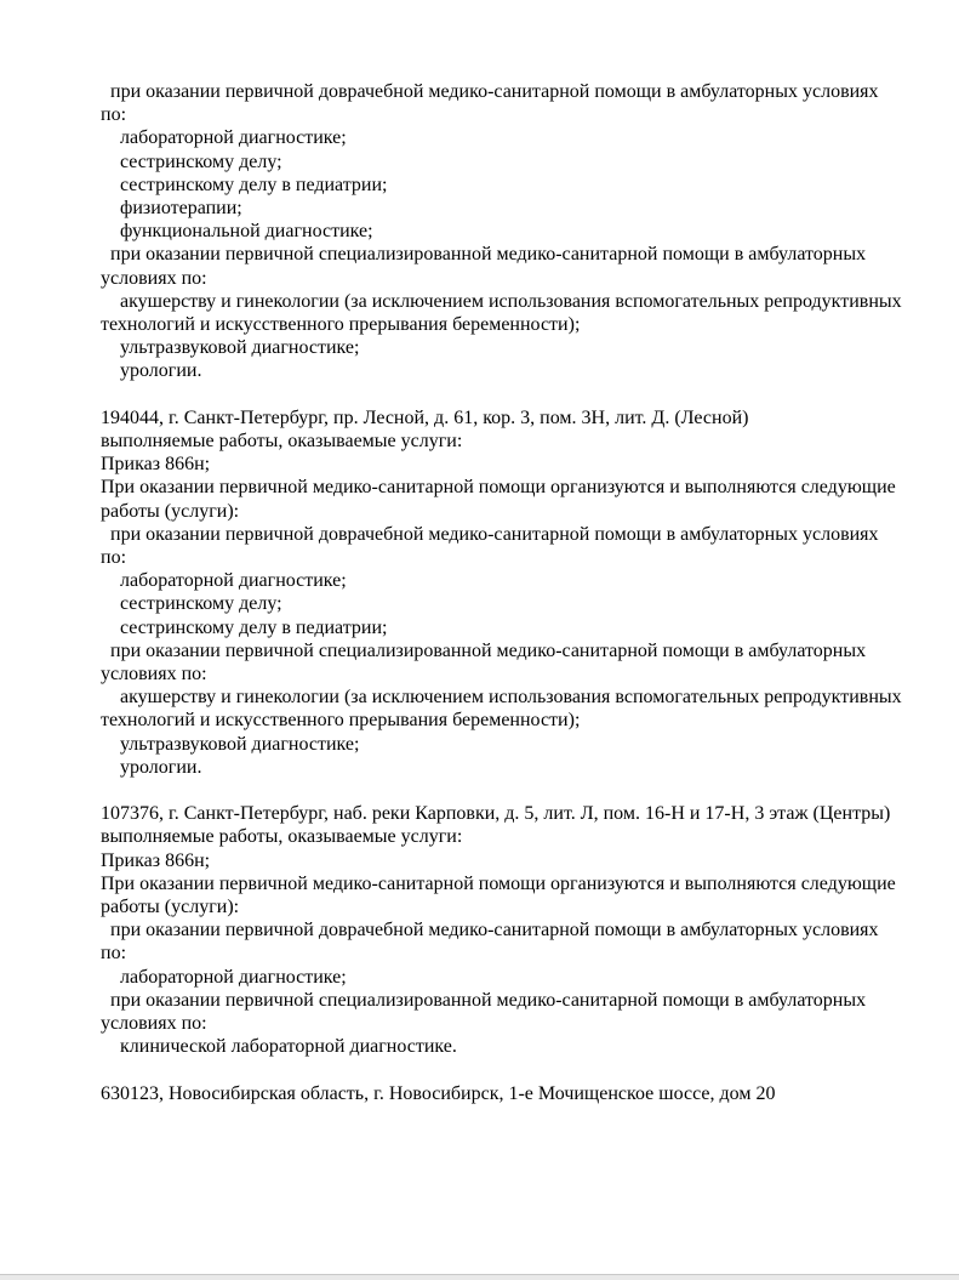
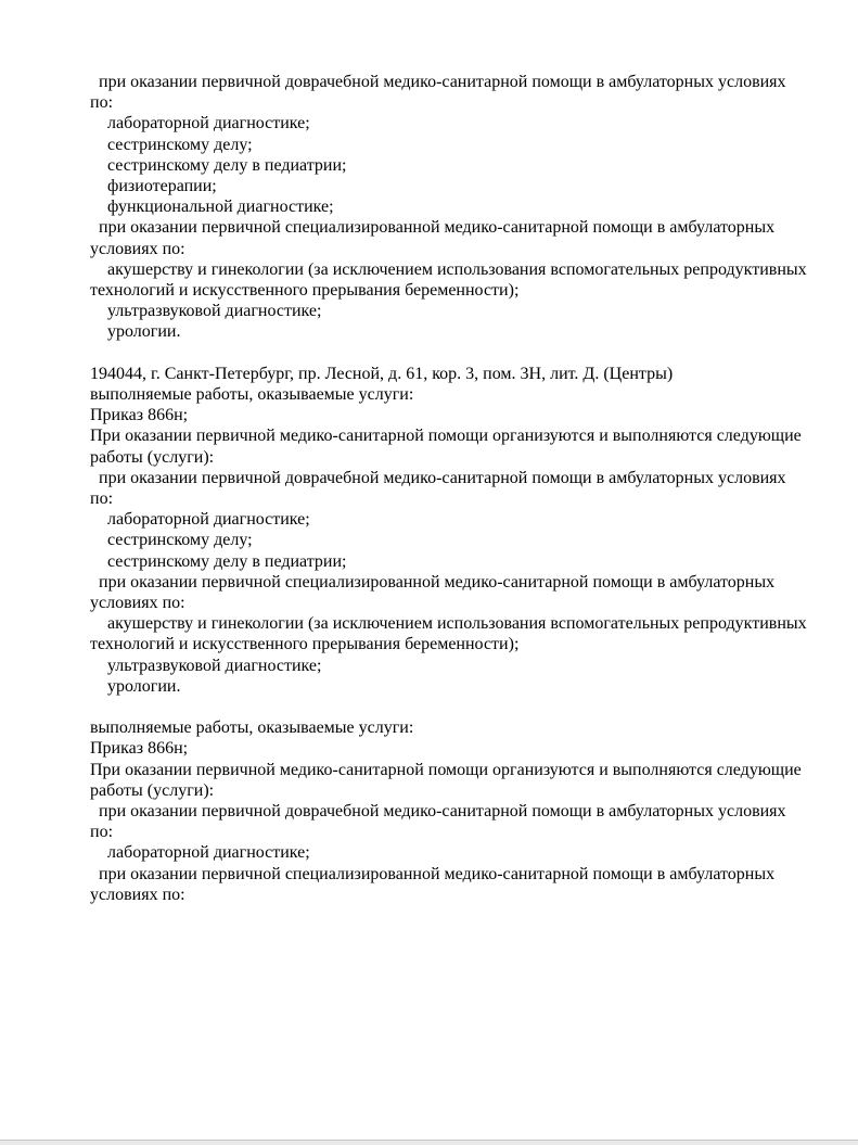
  при оказании первичной доврачебной медико-санитарной помощи в амбулаторных условиях
  по:
  лабораторной диагностике;
  сестринскому делу;
  сестринскому делу в педиатрии;
  физиотерапии;
  функциональной диагностике;
  при оказании первичной специализированной медико-санитарной помощи в амбулаторных
  условиях по:
  акушерству и гинекологии (за исключением использования вспомогательных репродуктивных
  технологий и искусственного прерывания беременности);
  ультразвуковой диагностике;
  урологии.
- 194044, г. Санкт-Петербург, пр. Лесной, д. 61, кор. 3, пом. 3Н, лит. Д. (Лесной)
+ 194044, г. Санкт-Петербург, пр. Лесной, д. 61, кор. 3, пом. 3Н, лит. Д. (Центры)
  выполняемые работы, оказываемые услуги:
  Приказ 866н;
  При оказании первичной медико-санитарной помощи организуются и выполняются следующие
  работы (услуги):
  при оказании первичной доврачебной медико-санитарной помощи в амбулаторных условиях
  по:
  лабораторной диагностике;
  сестринскому делу;
  сестринскому делу в педиатрии;
  при оказании первичной специализированной медико-санитарной помощи в амбулаторных
  условиях по:
  акушерству и гинекологии (за исключением использования вспомогательных репродуктивных
  технологий и искусственного прерывания беременности);
  ультразвуковой диагностике;
  урологии.
- 107376, г. Санкт-Петербург, наб. реки Карповки, д. 5, лит. Л, пом. 16-Н и 17-Н, 3 этаж (Центры)
  выполняемые работы, оказываемые услуги:
  Приказ 866н;
  При оказании первичной медико-санитарной помощи организуются и выполняются следующие
  работы (услуги):
  при оказании первичной доврачебной медико-санитарной помощи в амбулаторных условиях
  по:
  лабораторной диагностике;
  при оказании первичной специализированной медико-санитарной помощи в амбулаторных
  условиях по:
- клинической лабораторной диагностике.
- 630123, Новосибирская область, г. Новосибирск, 1-е Мочищенское шоссе, дом 20
